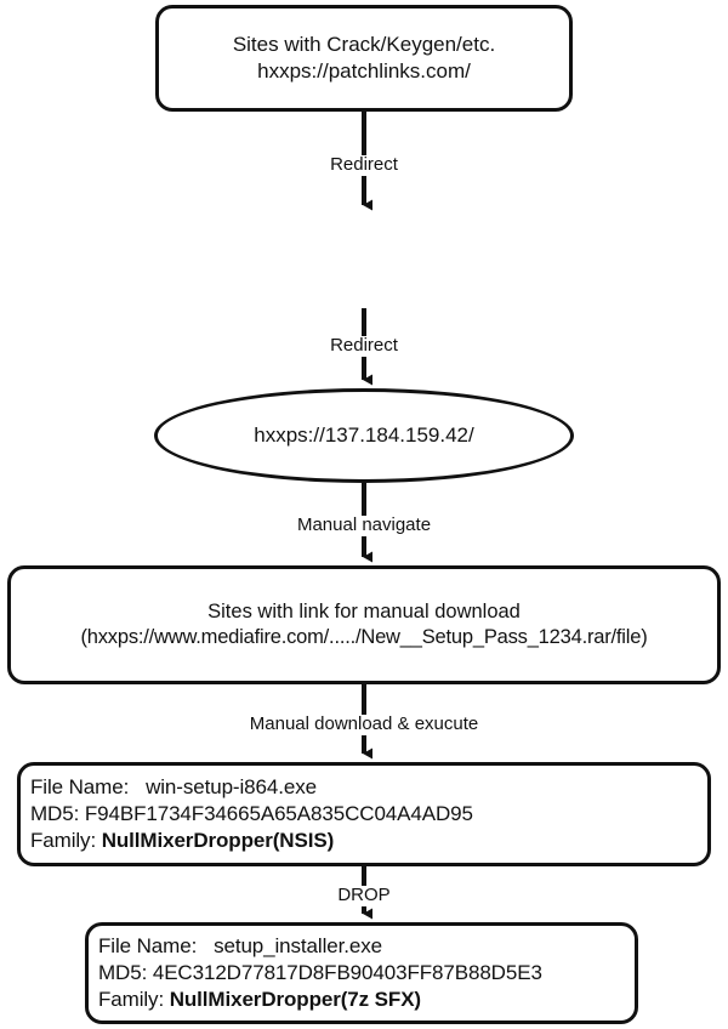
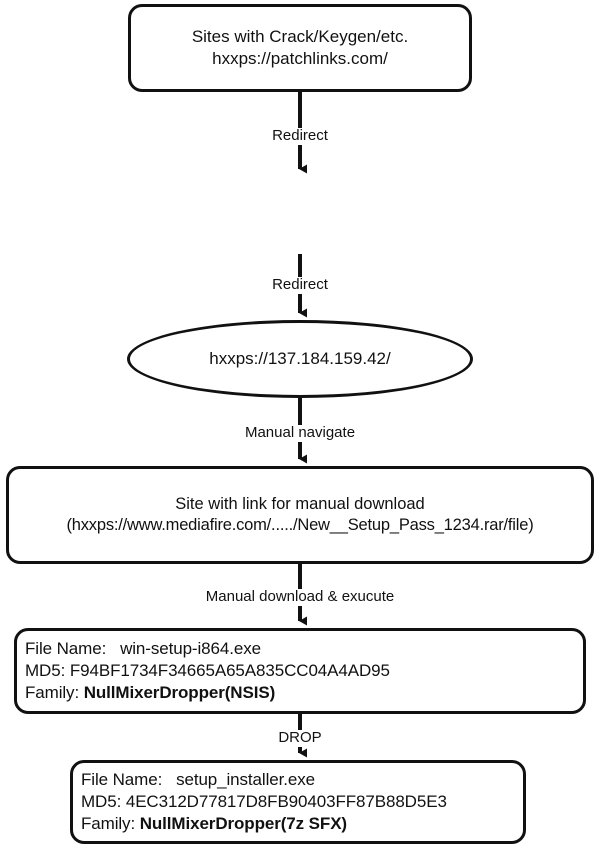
  Redirect
  Redirect
  Manual navigate
  Manual download & exucute
  DROP
  Sites with Crack/Keygen/etc.
  hxxps://patchlinks.com/
  hxxps://137.184.159.42/
- Sites with link for manual download
+ Site with link for manual download
  (hxxps://www.mediafire.com/...../New__Setup_Pass_1234.rar/file)
  File Name: win-setup-i864.exe
  MD5: F94BF1734F34665A65A835CC04A4AD95
  Family: NullMixerDropper(NSIS)
  File Name: setup_installer.exe
  MD5: 4EC312D77817D8FB90403FF87B88D5E3
  Family: NullMixerDropper(7z SFX)
